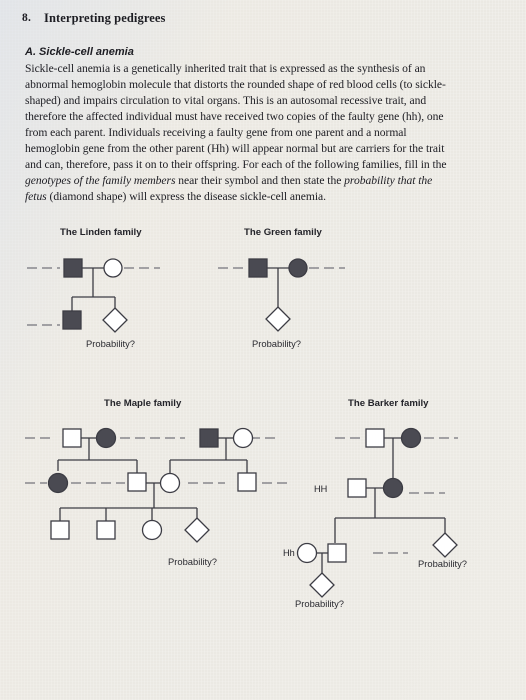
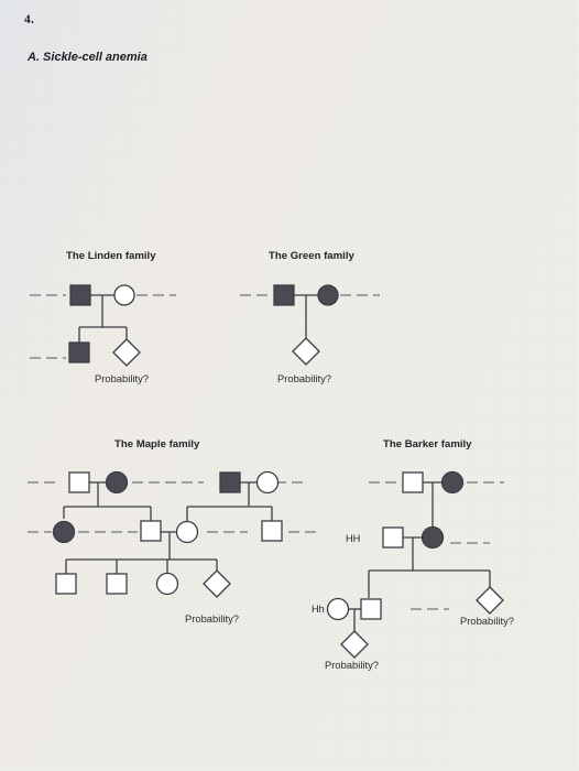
- 8.
+ 4.
- Interpreting pedigrees
  A. Sickle-cell anemia
- Sickle-cell anemia is a genetically inherited trait that is expressed as the synthesis of an abnormal hemoglobin molecule that distorts the rounded shape of red blood cells (to sickle-shaped) and impairs circulation to vital organs. This is an autosomal recessive trait, and therefore the affected individual must have received two copies of the faulty gene (hh), one from each parent. Individuals receiving a faulty gene from one parent and a normal hemoglobin gene from the other parent (Hh) will appear normal but are carriers for the trait and can, therefore, pass it on to their offspring. For each of the following families, fill in the genotypes of the family members near their symbol and then state the probability that the fetus (diamond shape) will express the disease sickle-cell anemia.
  The Linden family
  Probability?
  The Green family
  Probability?
  The Maple family
  Probability?
  The Barker family
  HH
  Hh
  Probability?
  Probability?
